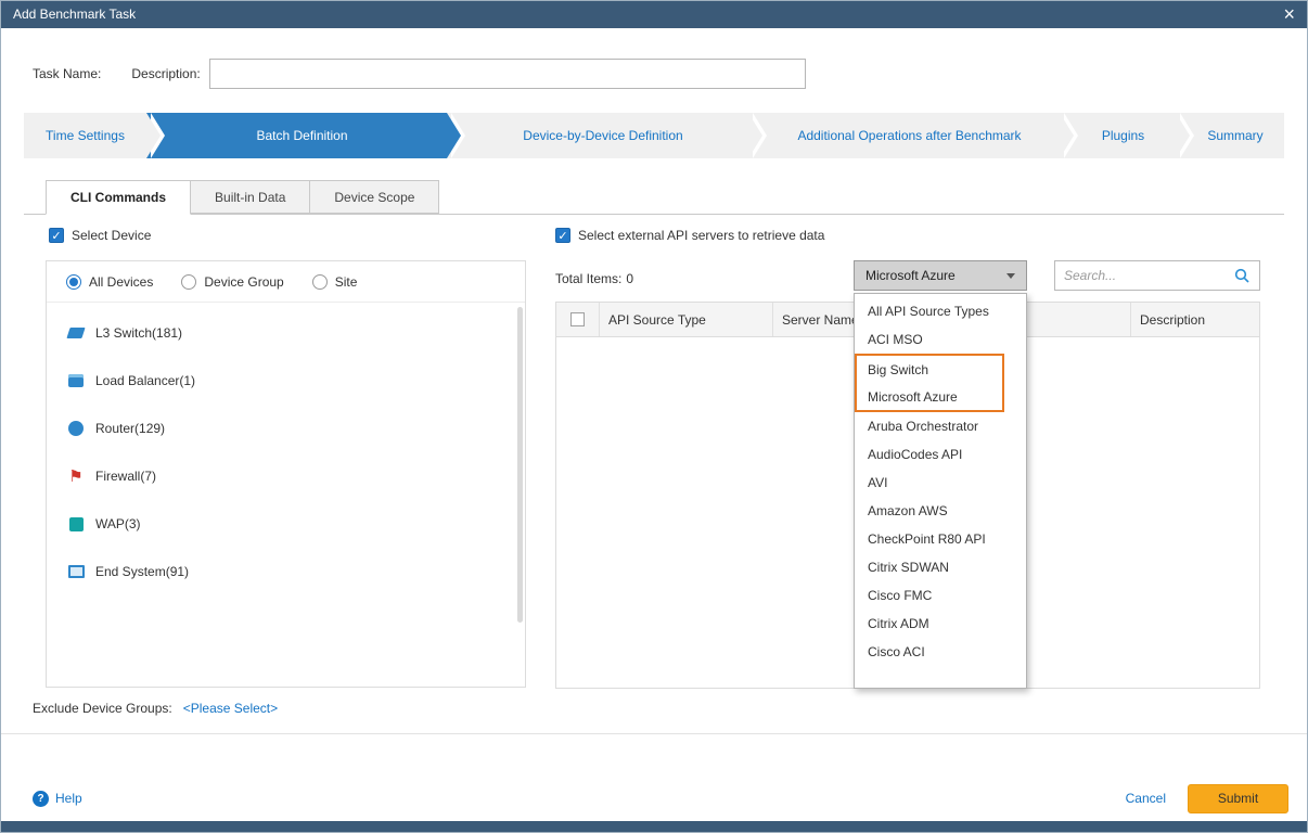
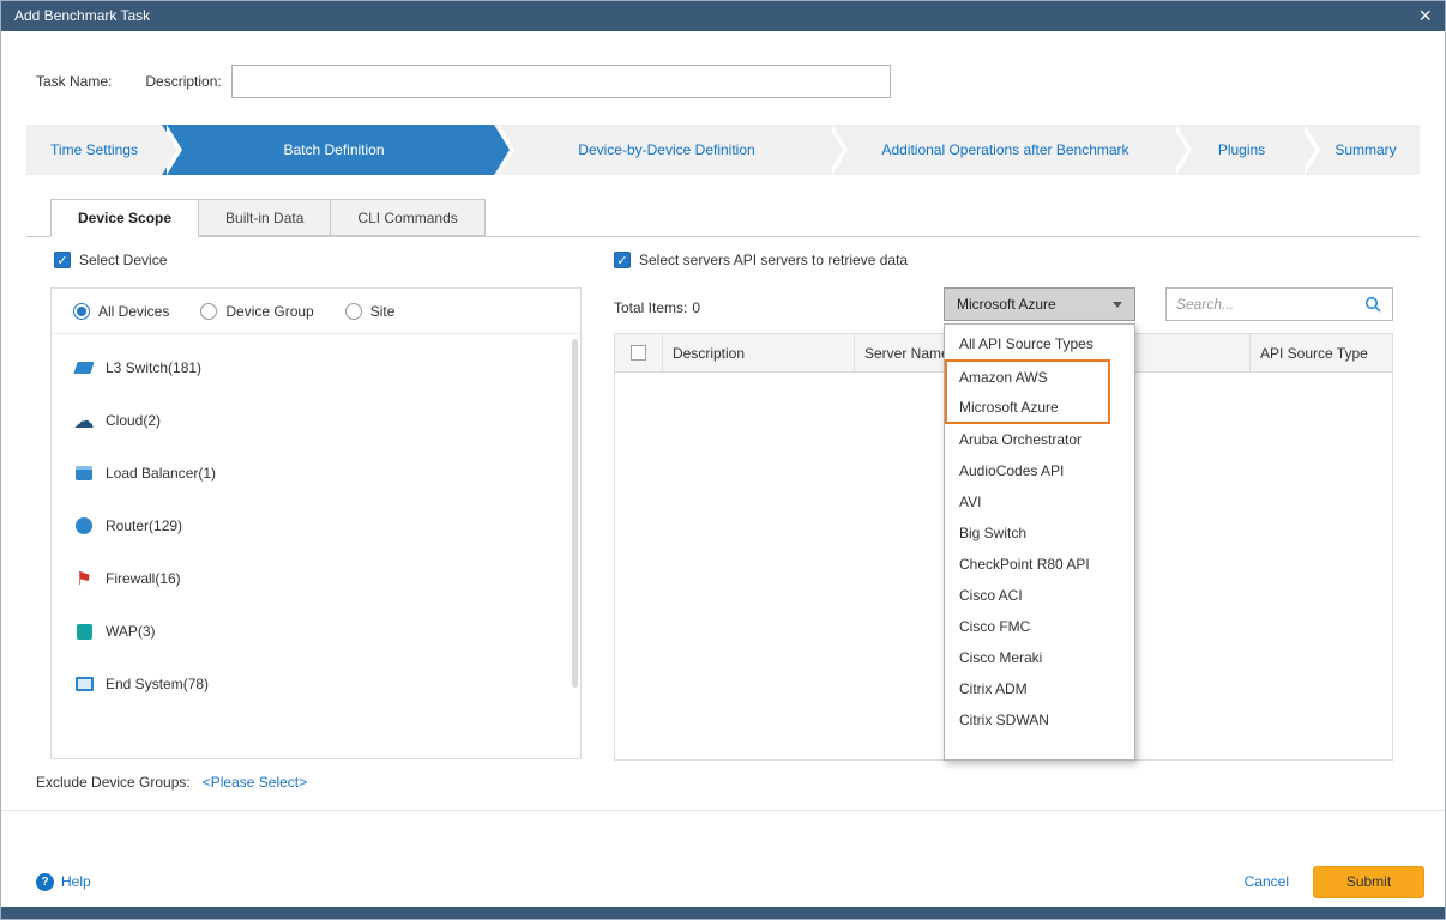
  Add Benchmark Task
  ×
  Task Name:
  Description:
  Time Settings
  Batch Definition
  Device-by-Device Definition
  Additional Operations after Benchmark
  Plugins
  Summary
- CLI Commands
+ Device Scope
  Built-in Data
- Device Scope
+ CLI Commands
  Select Device
  All Devices
  Device Group
  Site
  L3 Switch(181)
+ Cloud(2)
  Load Balancer(1)
  Router(129)
- Firewall(7)
+ Firewall(16)
  WAP(3)
- End System(91)
+ End System(78)
  Exclude Device Groups:
  <Please Select>
- Select external API servers to retrieve data
+ Select servers API servers to retrieve data
  Total Items:
  0
  Microsoft Azure
  Search...
- API Source Type
+ Description
  Server Nam
- Description
+ API Source Type
  All API Source Types
- ACI MSO
- Big Switch
+ Amazon AWS
  Microsoft Azure
  Aruba Orchestrator
  AudioCodes API
  AVI
- Amazon AWS
+ Big Switch
  CheckPoint R80 API
- Citrix SDWAN
+ Cisco ACI
  Cisco FMC
+ Cisco Meraki
  Citrix ADM
- Cisco ACI
+ Citrix SDWAN
  ?
  Help
  Cancel
  Submit
